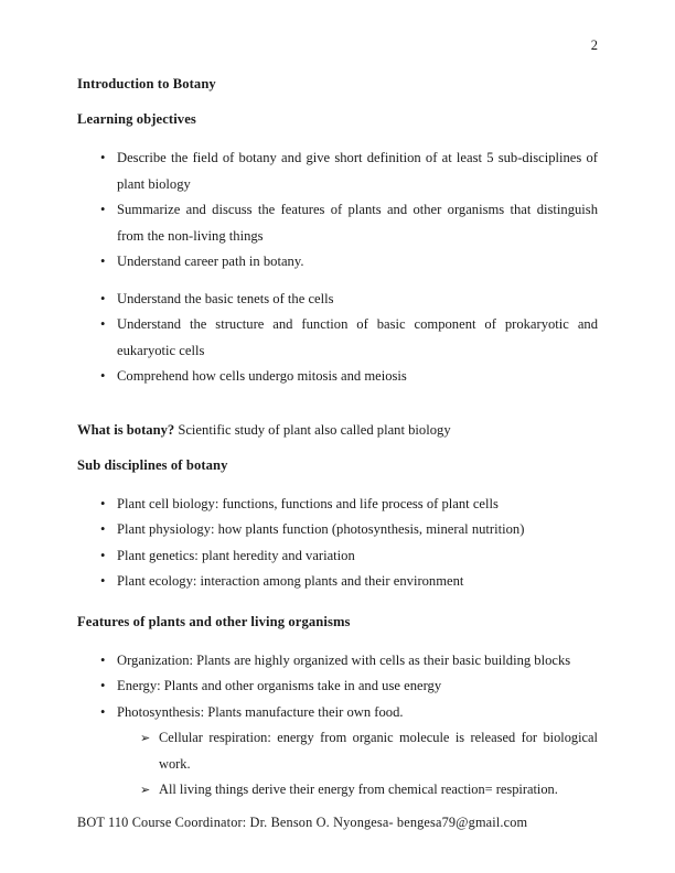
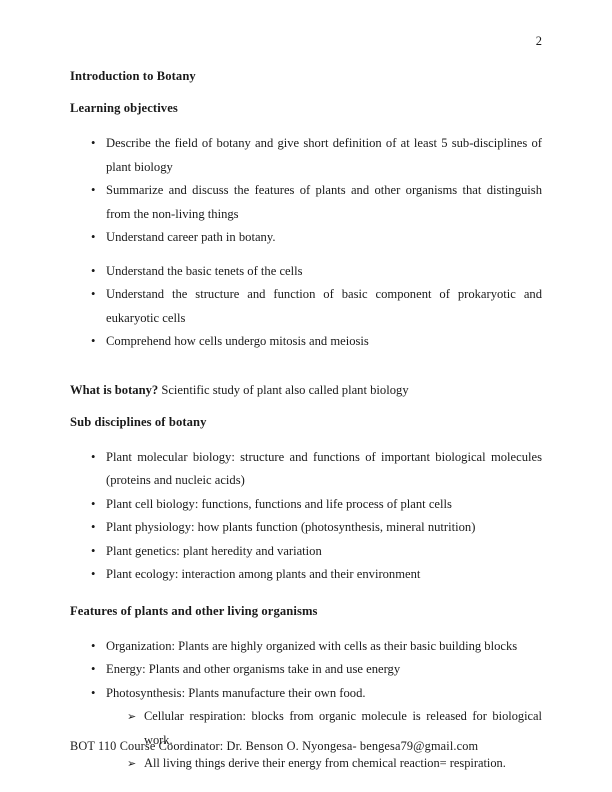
  2
  Introduction to Botany
  Learning objectives
  Describe the field of botany and give short definition of at least 5 sub-disciplines of plant biology
  Summarize and discuss the features of plants and other organisms that distinguish from the non-living things
  Understand career path in botany.
  Understand the basic tenets of the cells
  Understand the structure and function of basic component of prokaryotic and eukaryotic cells
  Comprehend how cells undergo mitosis and meiosis
  What is botany? Scientific study of plant also called plant biology
  Sub disciplines of botany
+ Plant molecular biology: structure and functions of important biological molecules (proteins and nucleic acids)
  Plant cell biology: functions, functions and life process of plant cells
  Plant physiology: how plants function (photosynthesis, mineral nutrition)
  Plant genetics: plant heredity and variation
  Plant ecology: interaction among plants and their environment
  Features of plants and other living organisms
  Organization: Plants are highly organized with cells as their basic building blocks
  Energy: Plants and other organisms take in and use energy
  Photosynthesis: Plants manufacture their own food.
- Cellular respiration: energy from organic molecule is released for biological work.
+ Cellular respiration: blocks from organic molecule is released for biological work.
  All living things derive their energy from chemical reaction= respiration.
  BOT 110 Course Coordinator: Dr. Benson O. Nyongesa- bengesa79@gmail.com
